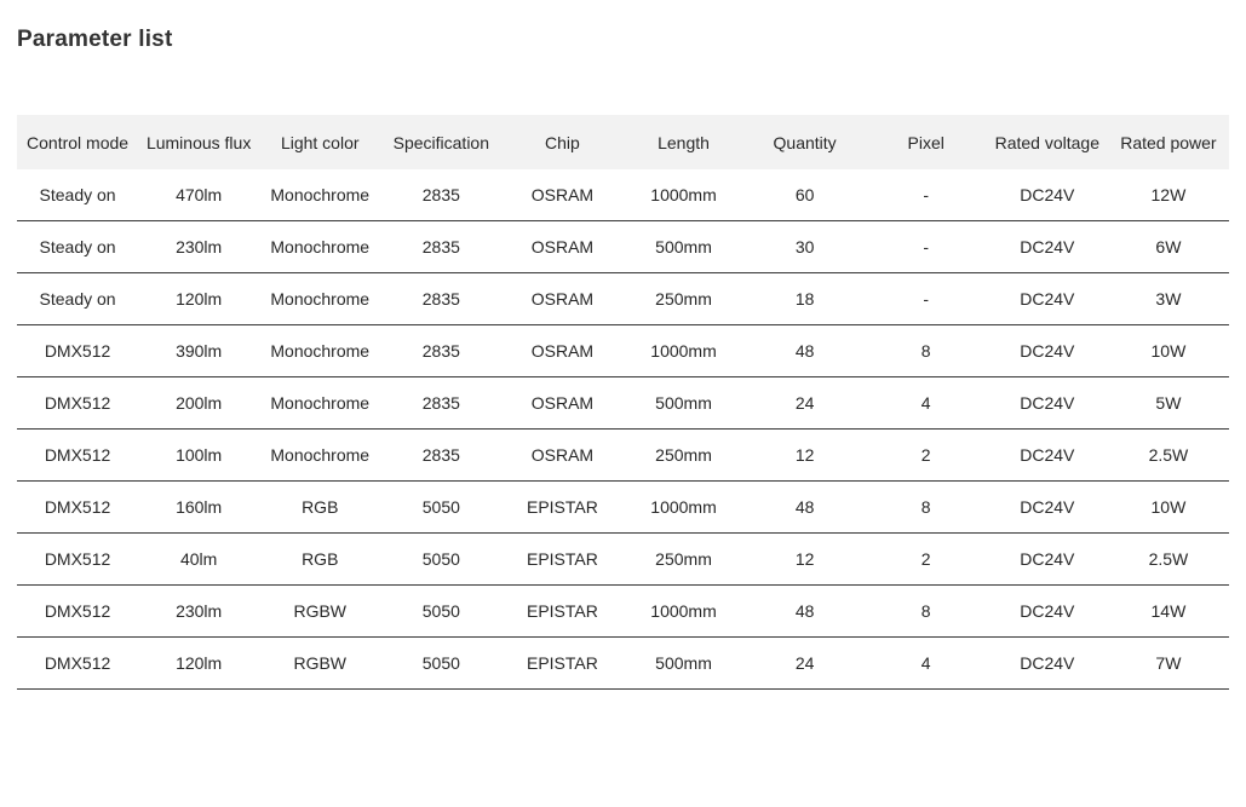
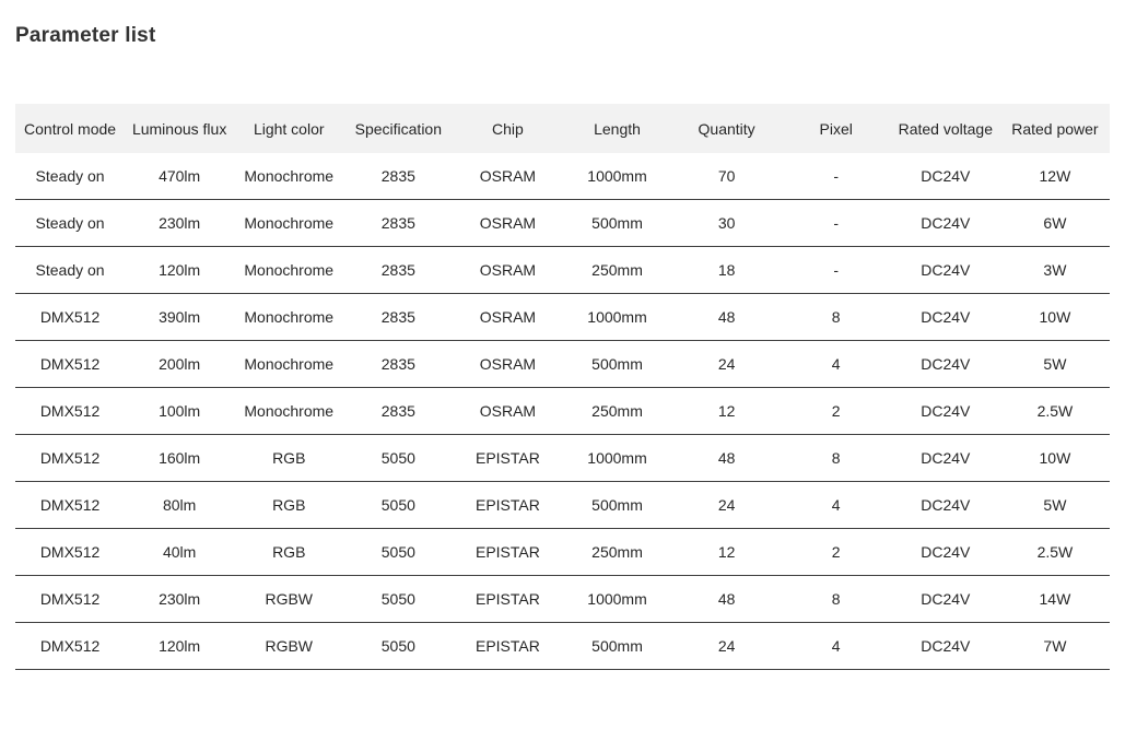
  Parameter list
  Control mode	Luminous flux	Light color	Specification	Chip	Length	Quantity	Pixel	Rated voltage	Rated power
- Steady on	470lm	Monochrome	2835	OSRAM	1000mm	60	-	DC24V	12W
+ Steady on	470lm	Monochrome	2835	OSRAM	1000mm	70	-	DC24V	12W
  Steady on	230lm	Monochrome	2835	OSRAM	500mm	30	-	DC24V	6W
  Steady on	120lm	Monochrome	2835	OSRAM	250mm	18	-	DC24V	3W
  DMX512	390lm	Monochrome	2835	OSRAM	1000mm	48	8	DC24V	10W
  DMX512	200lm	Monochrome	2835	OSRAM	500mm	24	4	DC24V	5W
  DMX512	100lm	Monochrome	2835	OSRAM	250mm	12	2	DC24V	2.5W
  DMX512	160lm	RGB	5050	EPISTAR	1000mm	48	8	DC24V	10W
+ DMX512	80lm	RGB	5050	EPISTAR	500mm	24	4	DC24V	5W
  DMX512	40lm	RGB	5050	EPISTAR	250mm	12	2	DC24V	2.5W
  DMX512	230lm	RGBW	5050	EPISTAR	1000mm	48	8	DC24V	14W
  DMX512	120lm	RGBW	5050	EPISTAR	500mm	24	4	DC24V	7W
